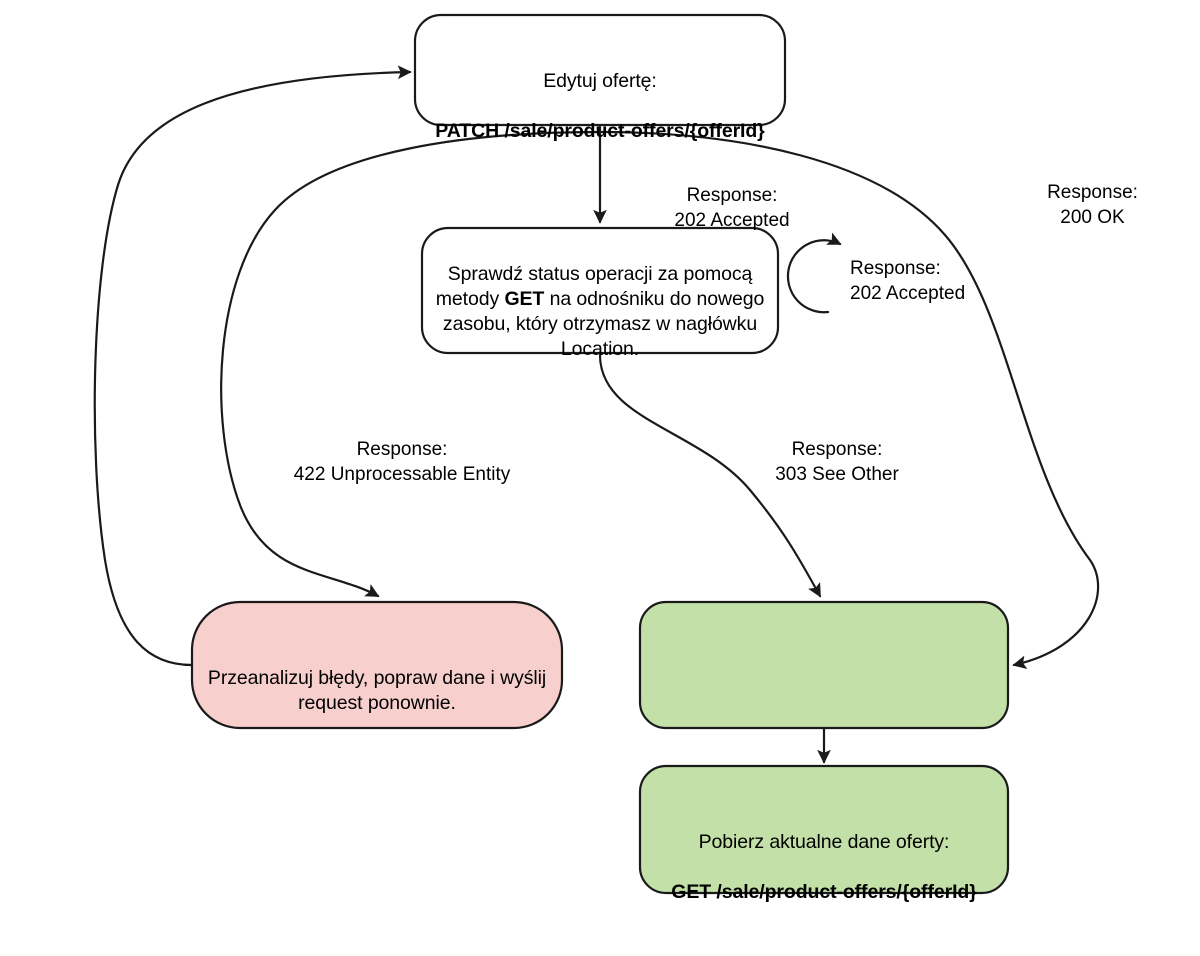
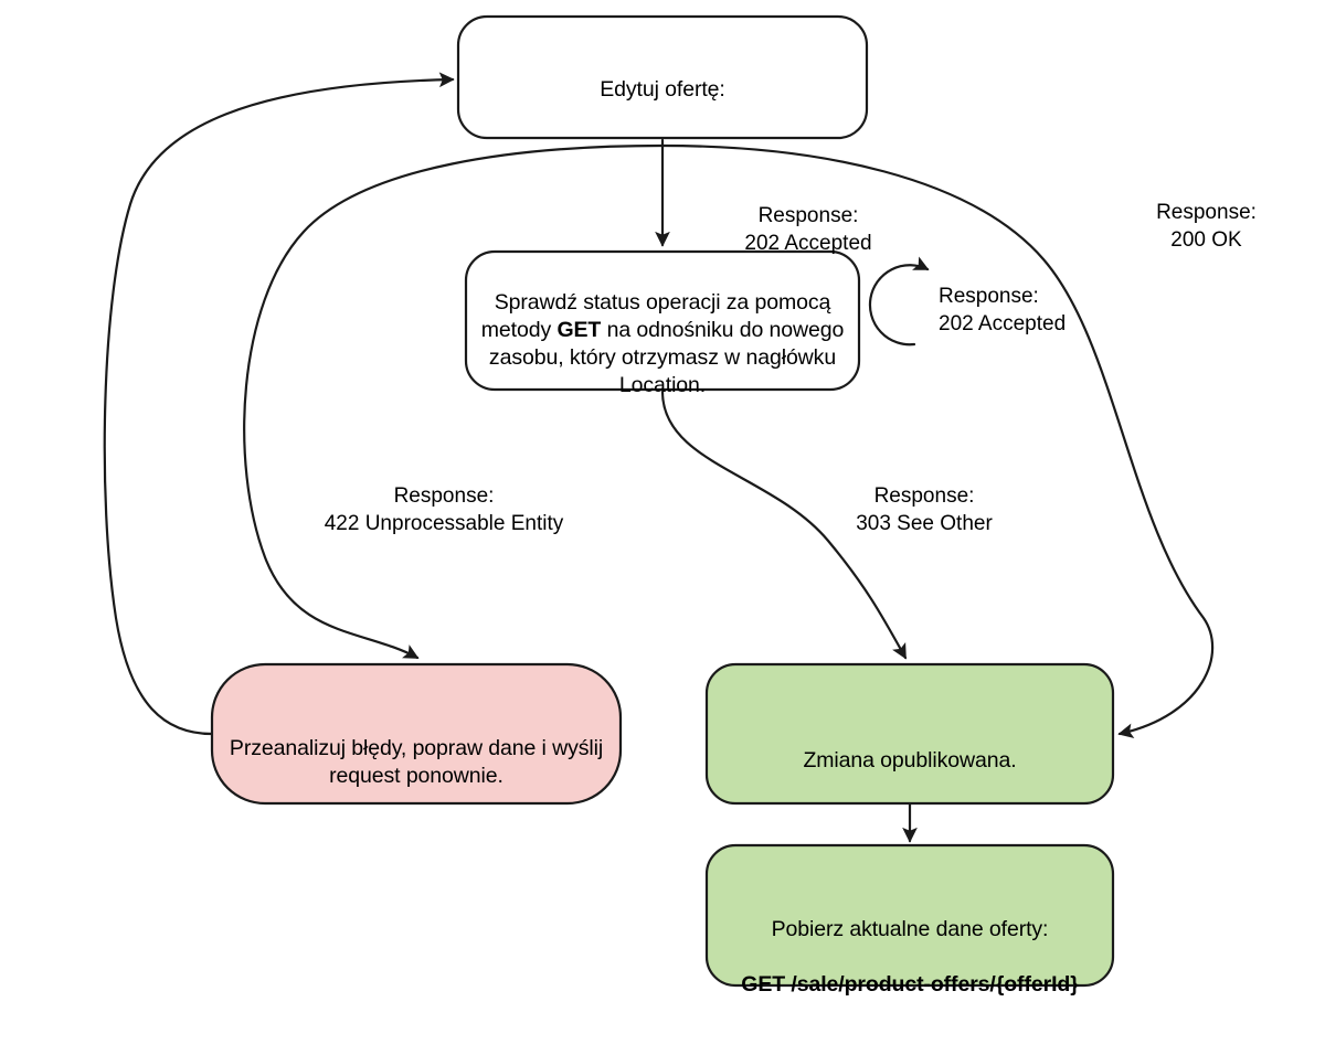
  Edytuj ofertę:
- PATCH /sale/product-offers/{offerId}
  Sprawdź status operacji za pomocą metody GET na odnośniku do nowego zasobu, który otrzymasz w nagłówku Location.
  Przeanalizuj błędy, popraw dane i wyślij request ponownie.
+ Zmiana opublikowana.
  Pobierz aktualne dane oferty:
  GET /sale/product-offers/{offerId}
  Response:
  202 Accepted
  Response:
  202 Accepted
  Response:
  422 Unprocessable Entity
  Response:
  303 See Other
  Response:
  200 OK
